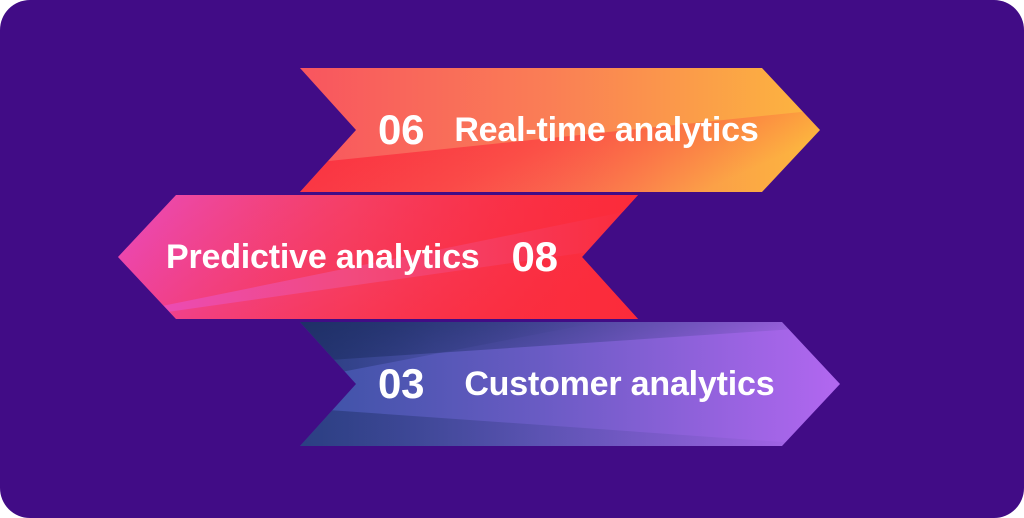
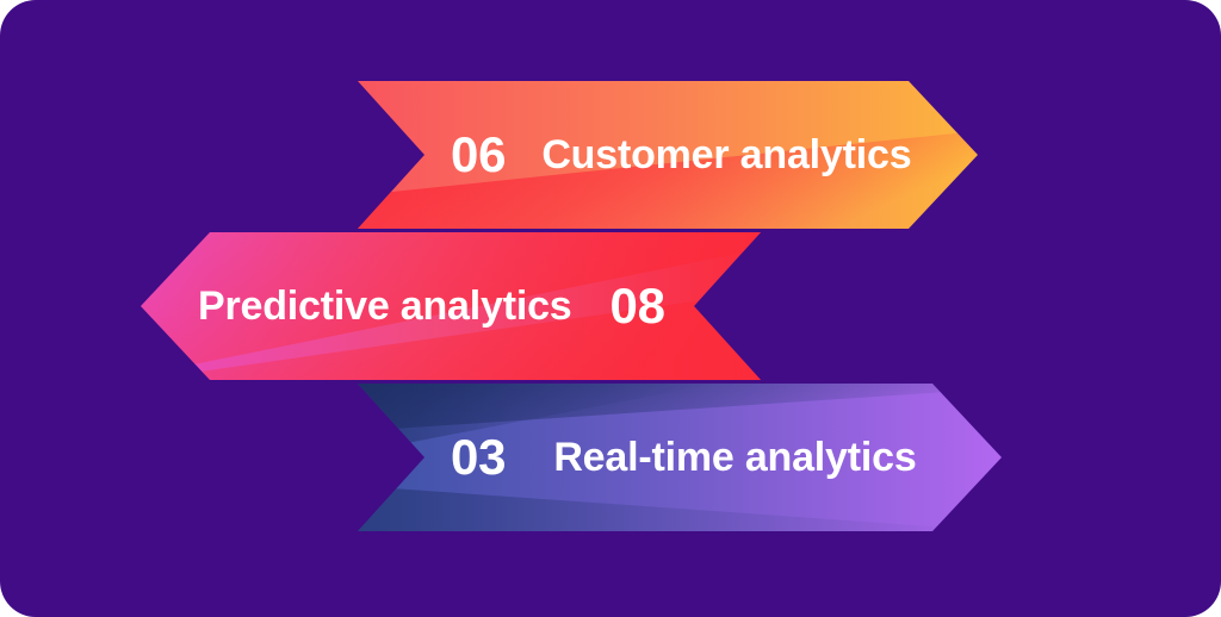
  06
- Real-time analytics
+ Customer analytics
  Predictive analytics
  08
  03
- Customer analytics
+ Real-time analytics
